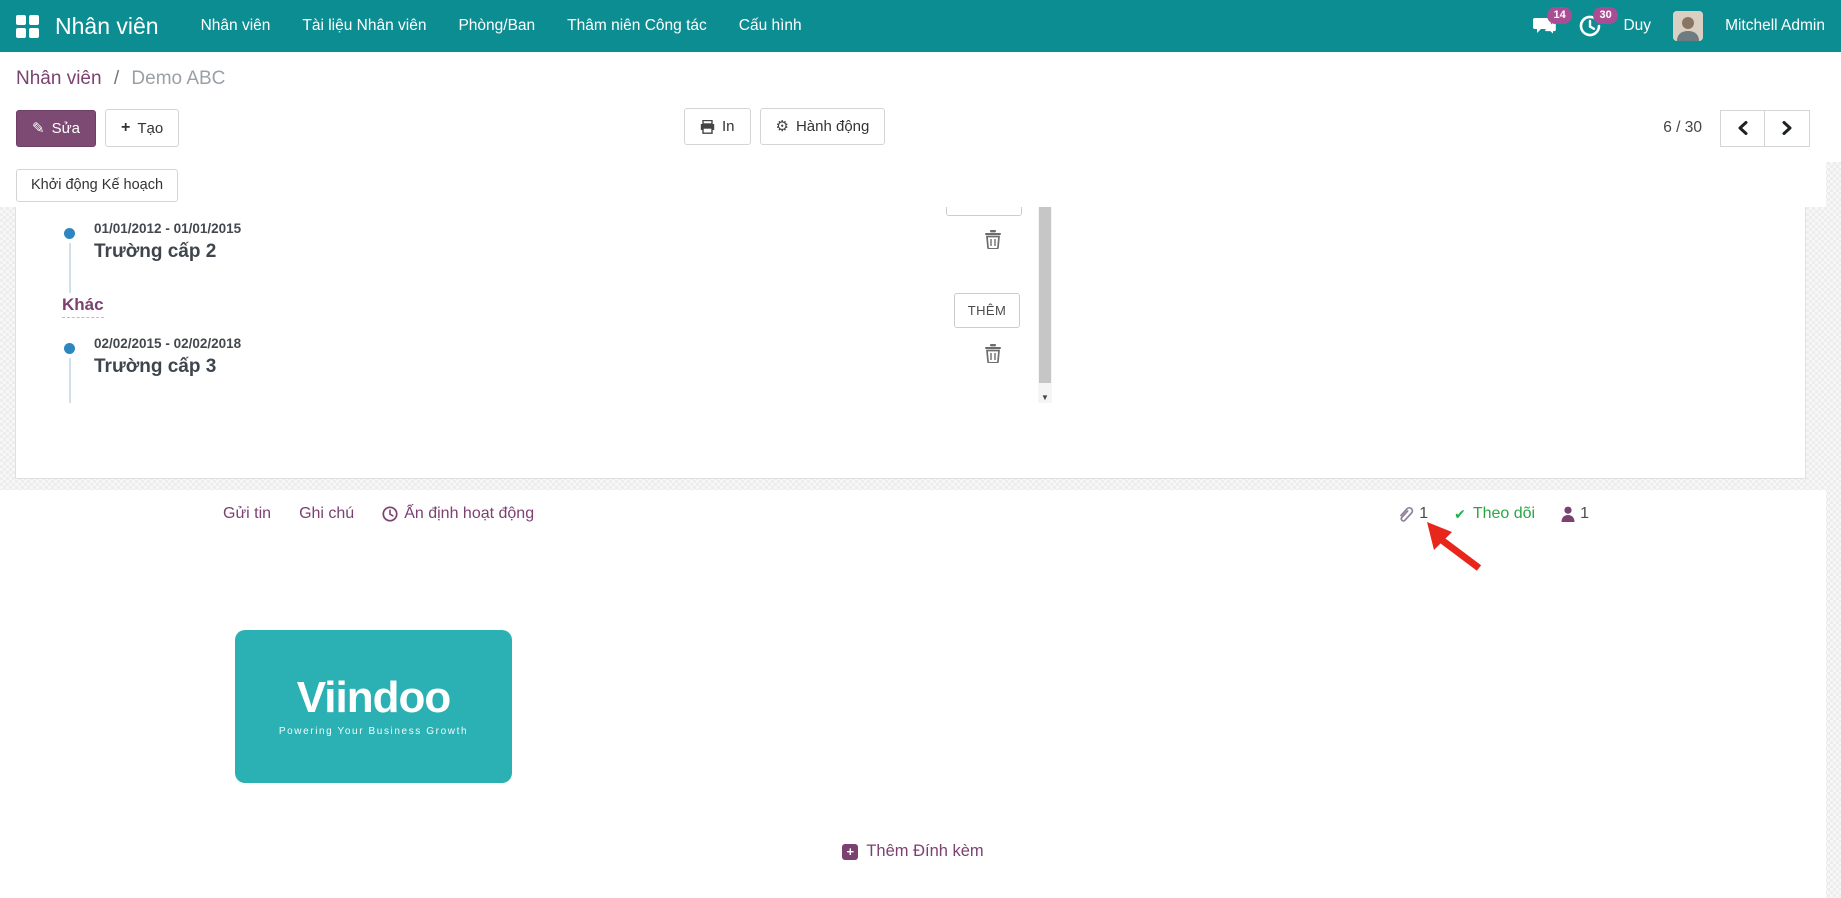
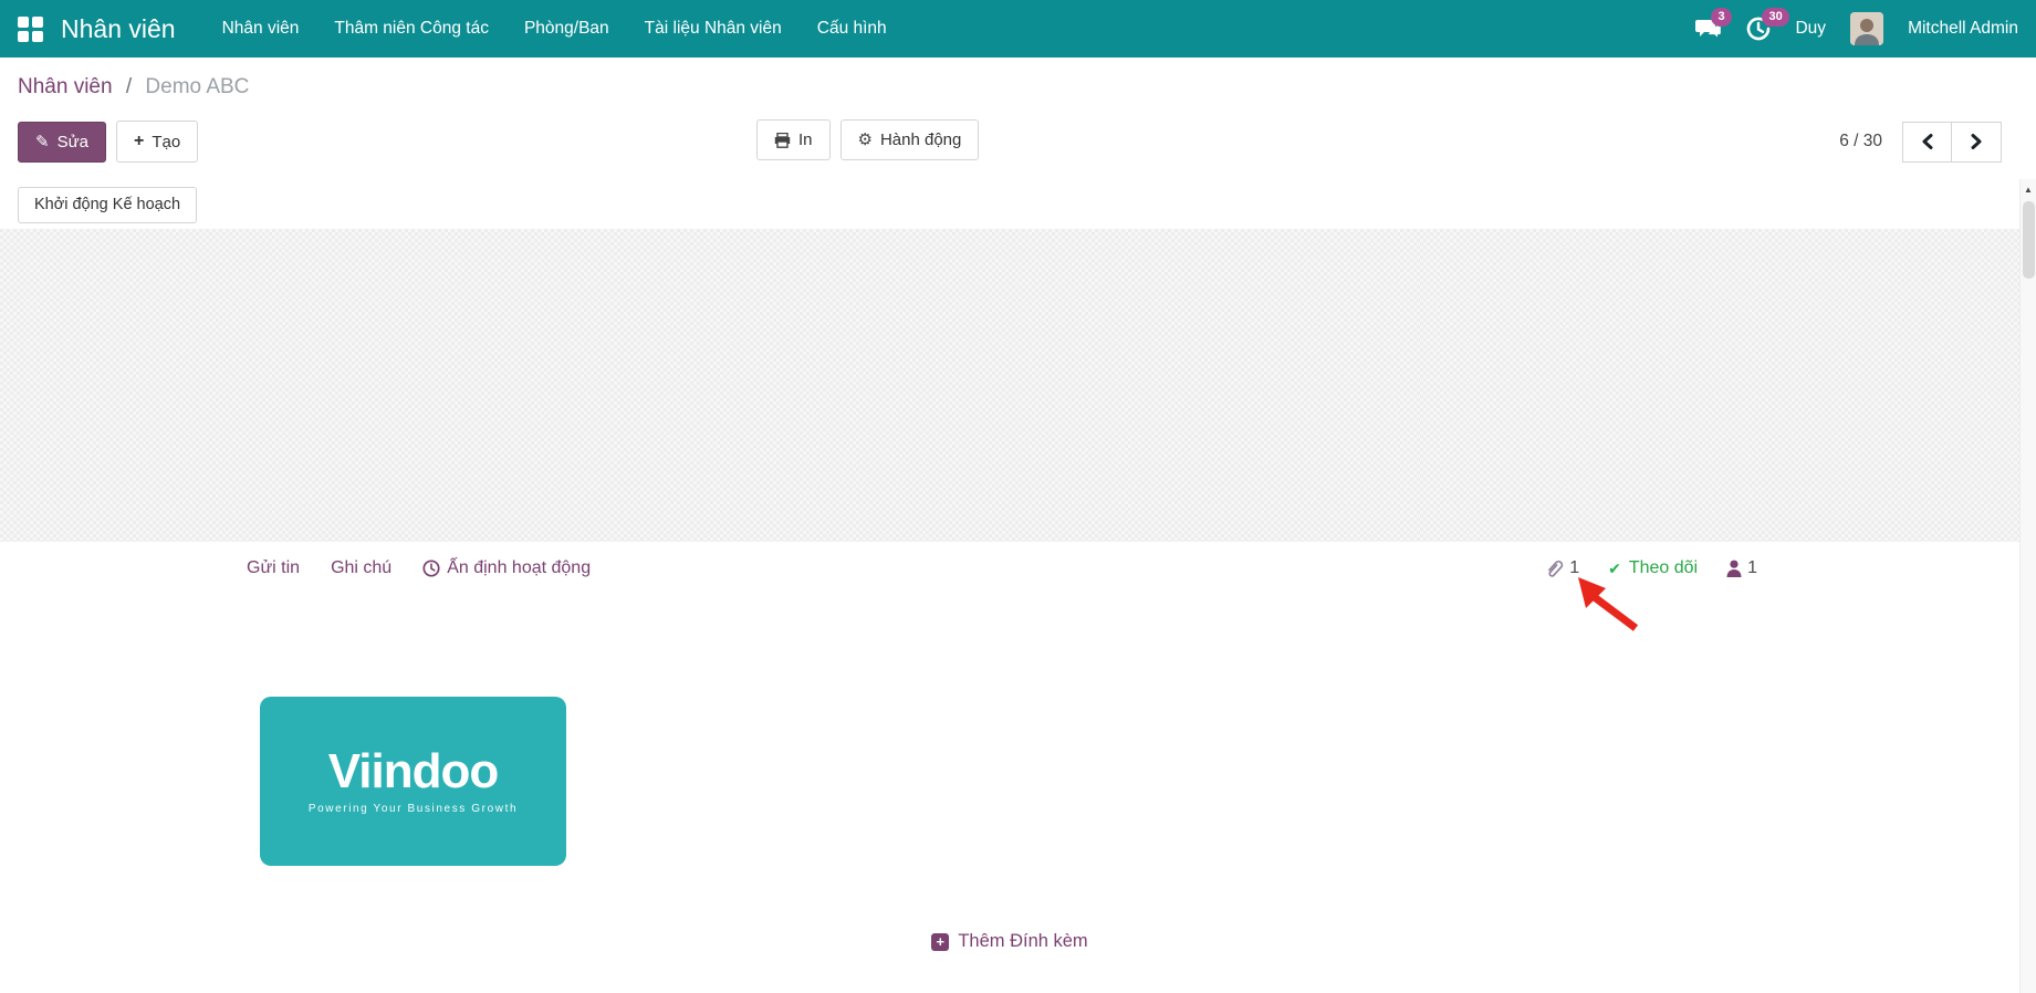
  Nhân viên
  Nhân viên
- Tài liệu Nhân viên
+ Thâm niên Công tác
  Phòng/Ban
- Thâm niên Công tác
+ Tài liệu Nhân viên
  Cấu hình
- 14
+ 3
  30
  Duy
  Mitchell Admin
  Nhân viên / Demo ABC
  ✎
  Sửa
  +
  Tạo
  In
  ⚙
  Hành động
  6 / 30
  Khởi động Kế hoạch
- 01/01/2012 - 01/01/2015
- Trường cấp 2
- Khác
- THÊM
- 02/02/2015 - 02/02/2018
- Trường cấp 3
- ▼
  Gửi tin
  Ghi chú
  Ấn định hoạt động
  1
  ✔
  Theo dõi
  1
  Viindoo
  Powering Your Business Growth
  +
  Thêm Đính kèm
+ ▲
